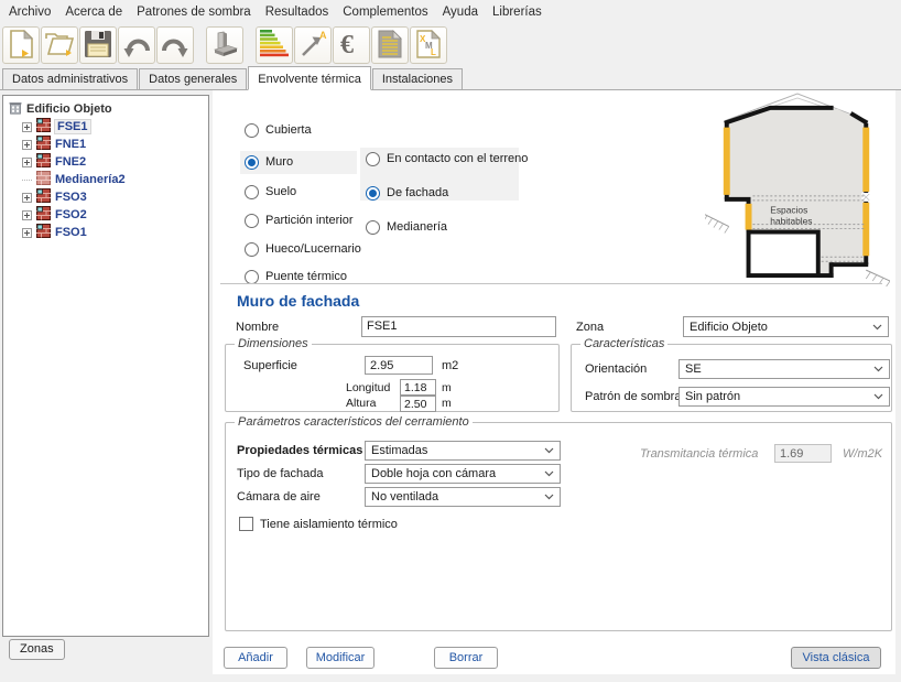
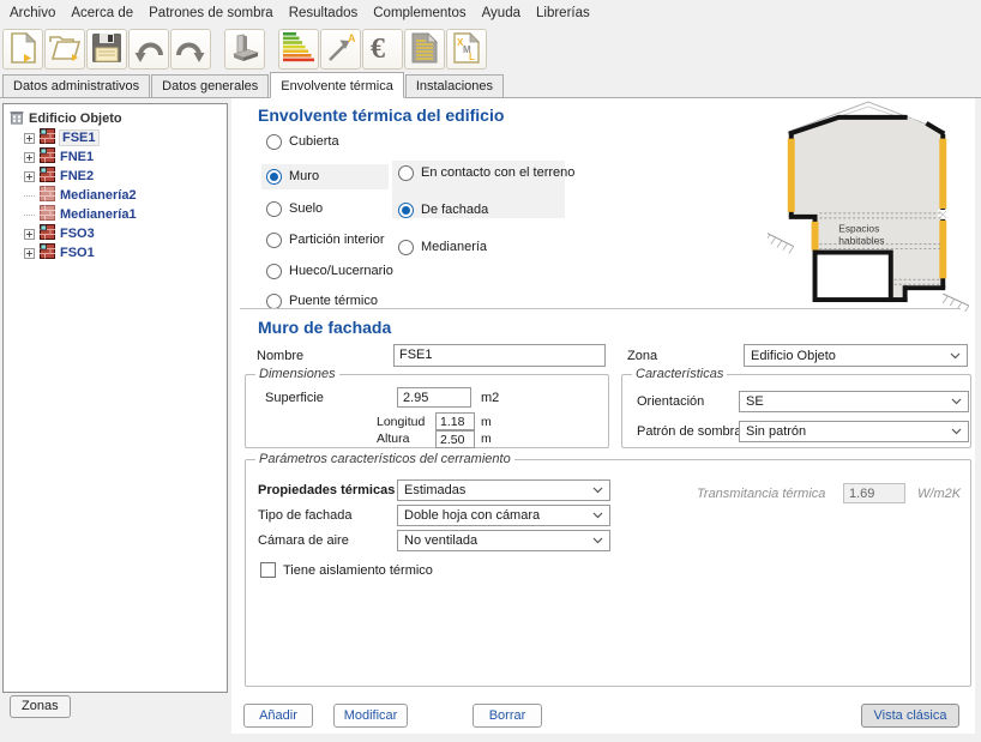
  Archivo
  Acerca de
  Patrones de sombra
  Resultados
  Complementos
  Ayuda
  Librerías
  A
  €
  X
  M
  L
  Datos administrativos
  Datos generales
  Envolvente térmica
  Instalaciones
  Edificio Objeto
  FSE1
  FNE1
  FNE2
  Medianería2
+ Medianería1
  FSO3
- FSO2
  FSO1
  Zonas
+ Envolvente térmica del edificio
  En contacto con el terreno
  De fachada
  Medianería
  Cubierta
  Muro
  Suelo
  Partición interior
  Hueco/Lucernario
  Puente térmico
  Espacios
  habitables
  Muro de fachada
  Nombre
  FSE1
  Zona
  Edificio Objeto
  Dimensiones
  Superficie
  2.95
  m2
  Longitud
  1.18
  m
  Altura
  2.50
  m
  Características
  Orientación
  SE
  Patrón de sombr
  Sin patrón
  Parámetros característicos del cerramiento
  Propiedades térmicas
  Estimadas
  Tipo de fachada
  Doble hoja con cámara
  Cámara de aire
  No ventilada
  Tiene aislamiento térmico
  Transmitancia térmica
  1.69
  W/m2K
  Añadir
  Modificar
  Borrar
  Vista clásica
